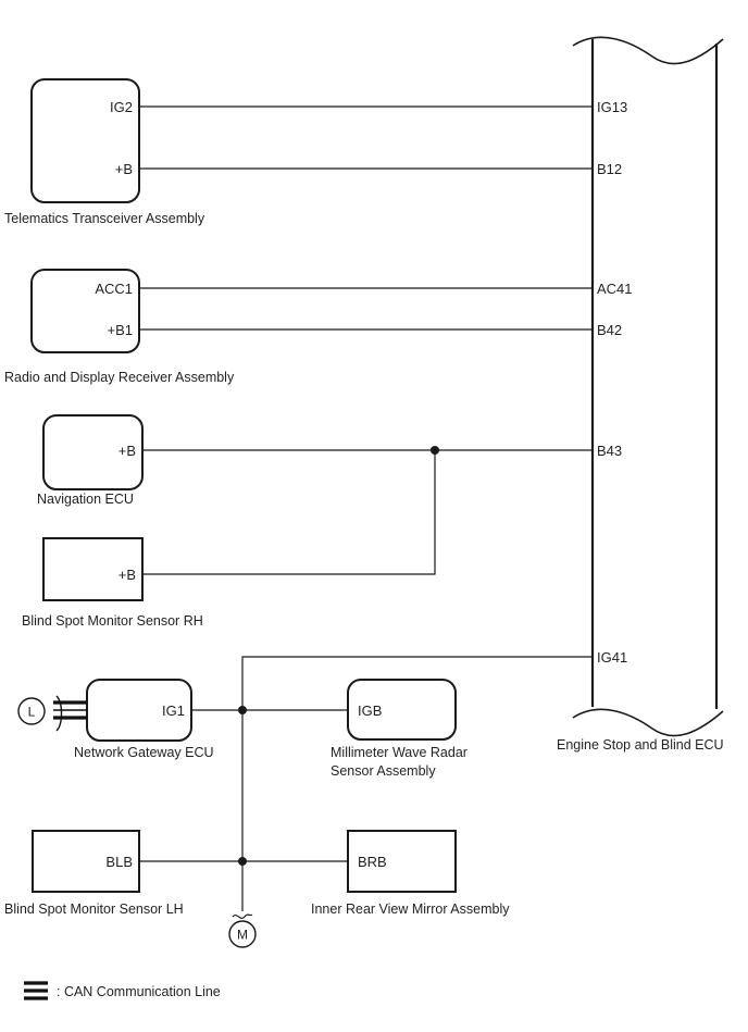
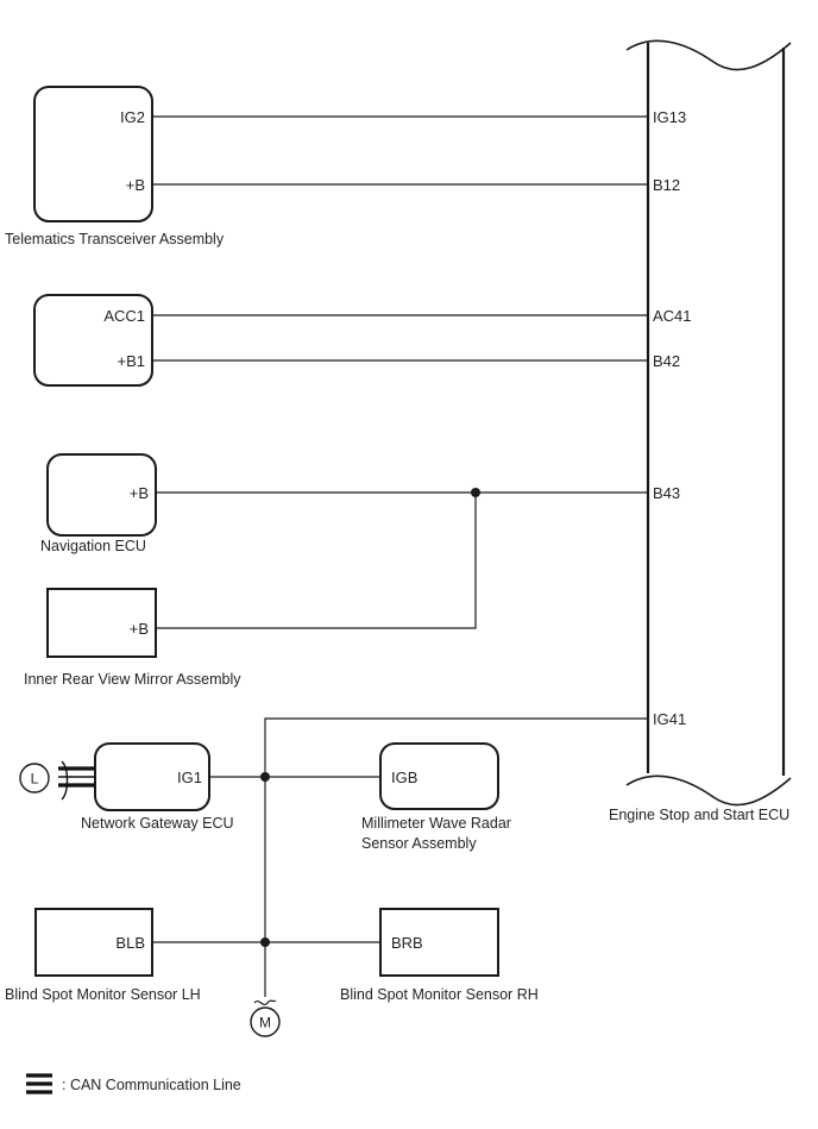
  IG13
  B12
  AC41
  B42
  B43
  IG41
- Engine Stop and Blind ECU
+ Engine Stop and Start ECU
  IG2
  +B
  Telematics Transceiver Assembly
  ACC1
  +B1
- Radio and Display Receiver Assembly
  +B
  Navigation ECU
  +B
- Blind Spot Monitor Sensor RH
+ Inner Rear View Mirror Assembly
  IG1
  Network Gateway ECU
  L
  IGB
  Millimeter Wave Radar
  Sensor Assembly
  BLB
  Blind Spot Monitor Sensor LH
  BRB
- Inner Rear View Mirror Assembly
+ Blind Spot Monitor Sensor RH
  M
  : CAN Communication Line
